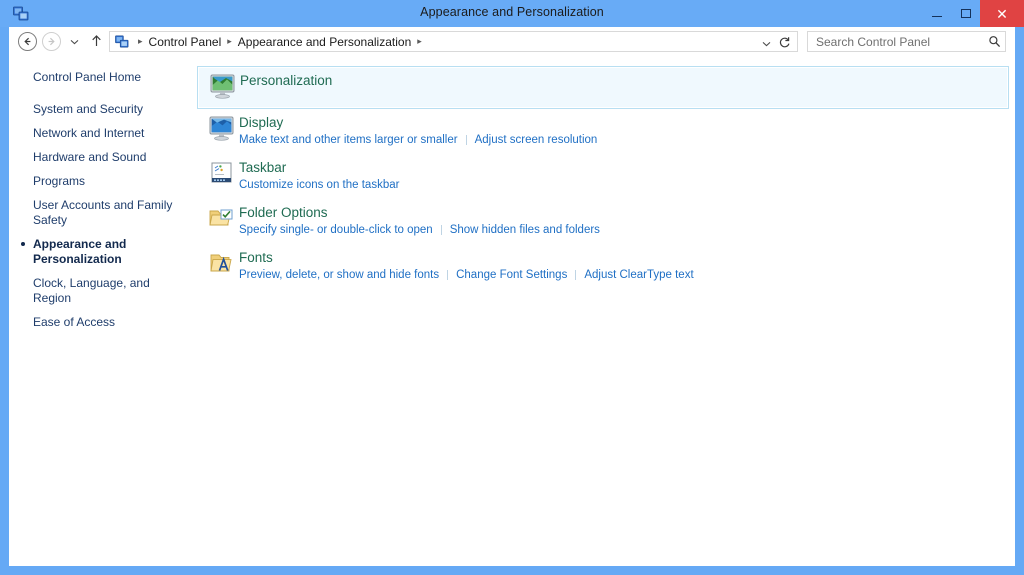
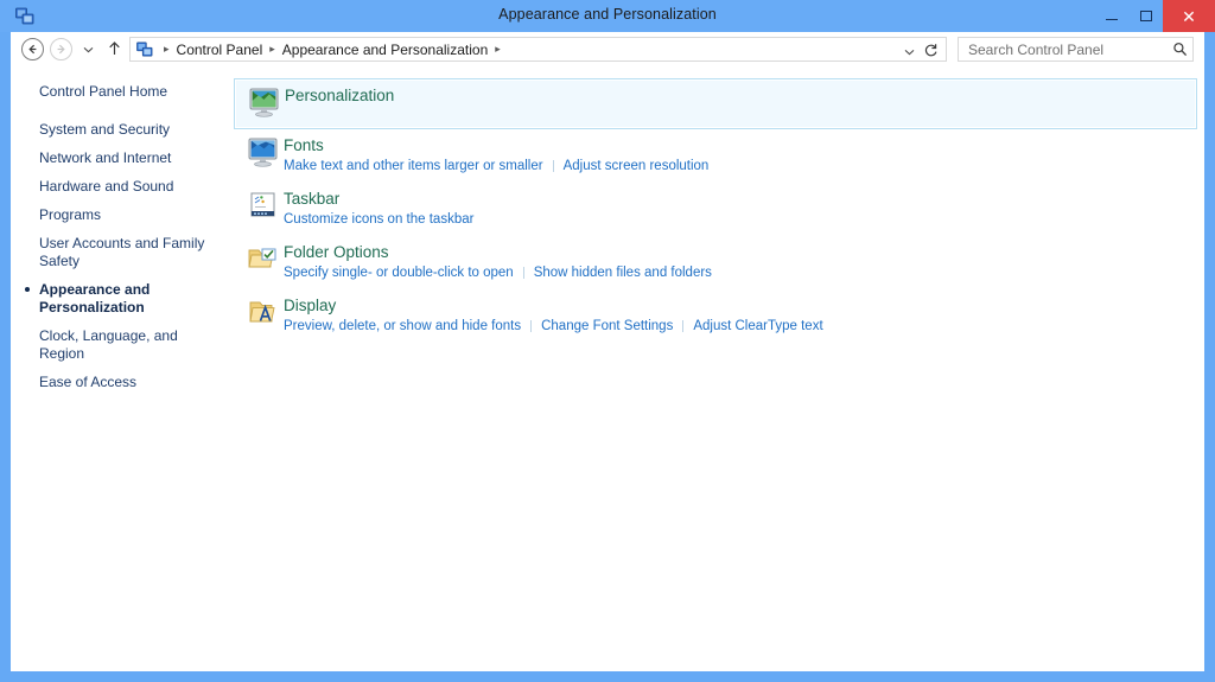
  Appearance and Personalization
  ✕
  ▸
  Control Panel
  ▸
  Appearance and Personalization
  ▸
  Search Control Panel
  Control Panel Home
  System and Security
  Network and Internet
  Hardware and Sound
  Programs
  User Accounts and Family Safety
  Appearance and Personalization
  Clock, Language, and Region
  Ease of Access
  Personalization
- Display
+ Fonts
  Make text and other items larger or smaller Adjust screen resolution
  Taskbar
  Customize icons on the taskbar
  Folder Options
  Specify single- or double-click to open Show hidden files and folders
- Fonts
+ Display
  Preview, delete, or show and hide fonts Change Font Settings Adjust ClearType text
